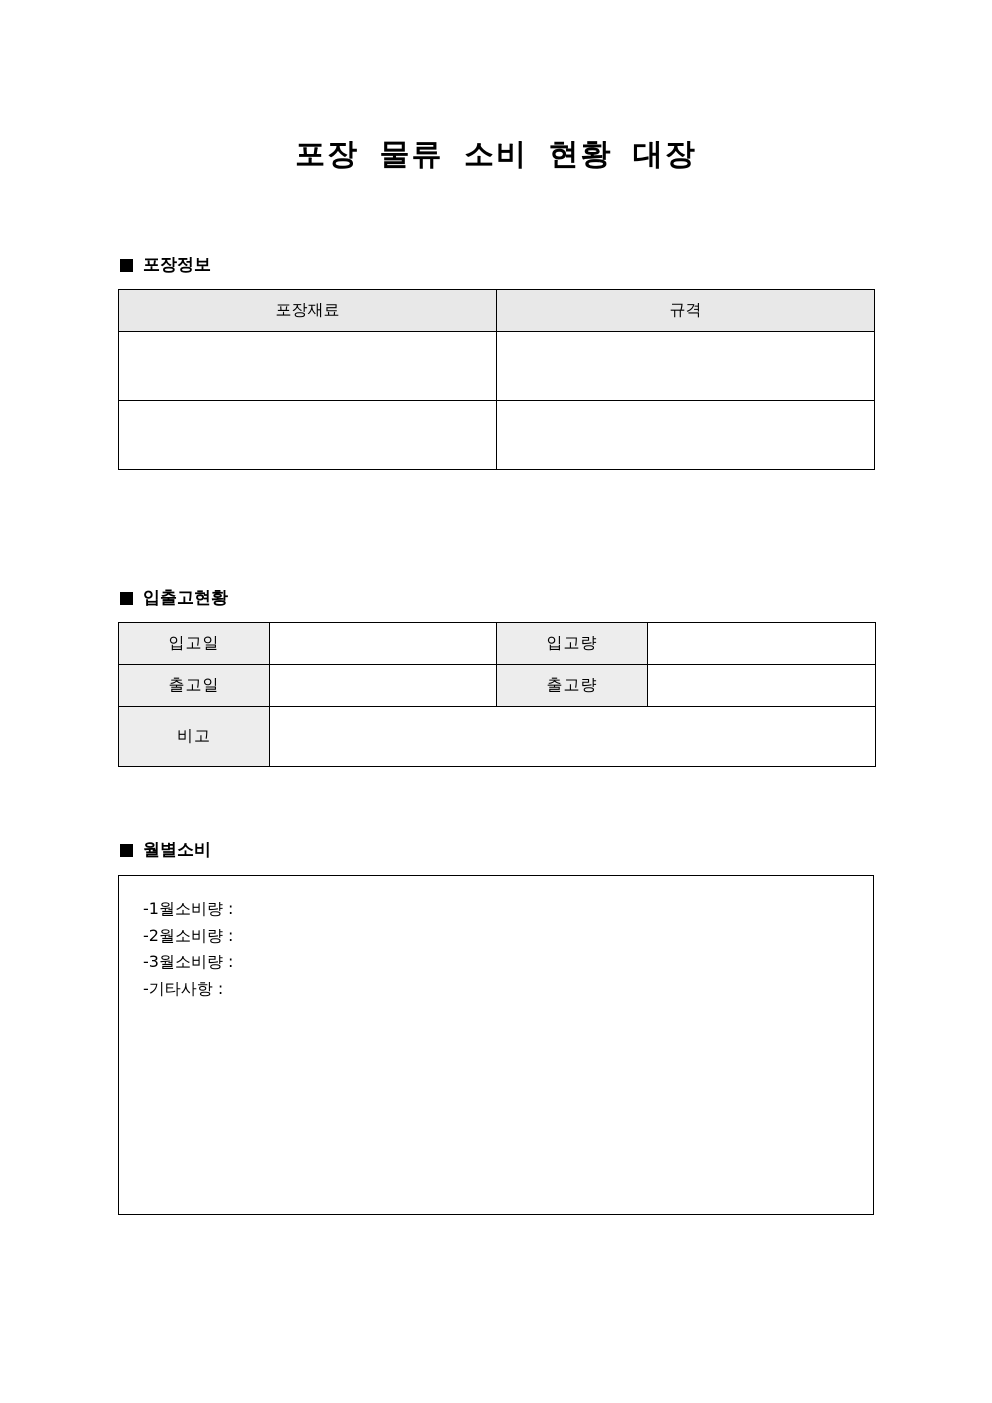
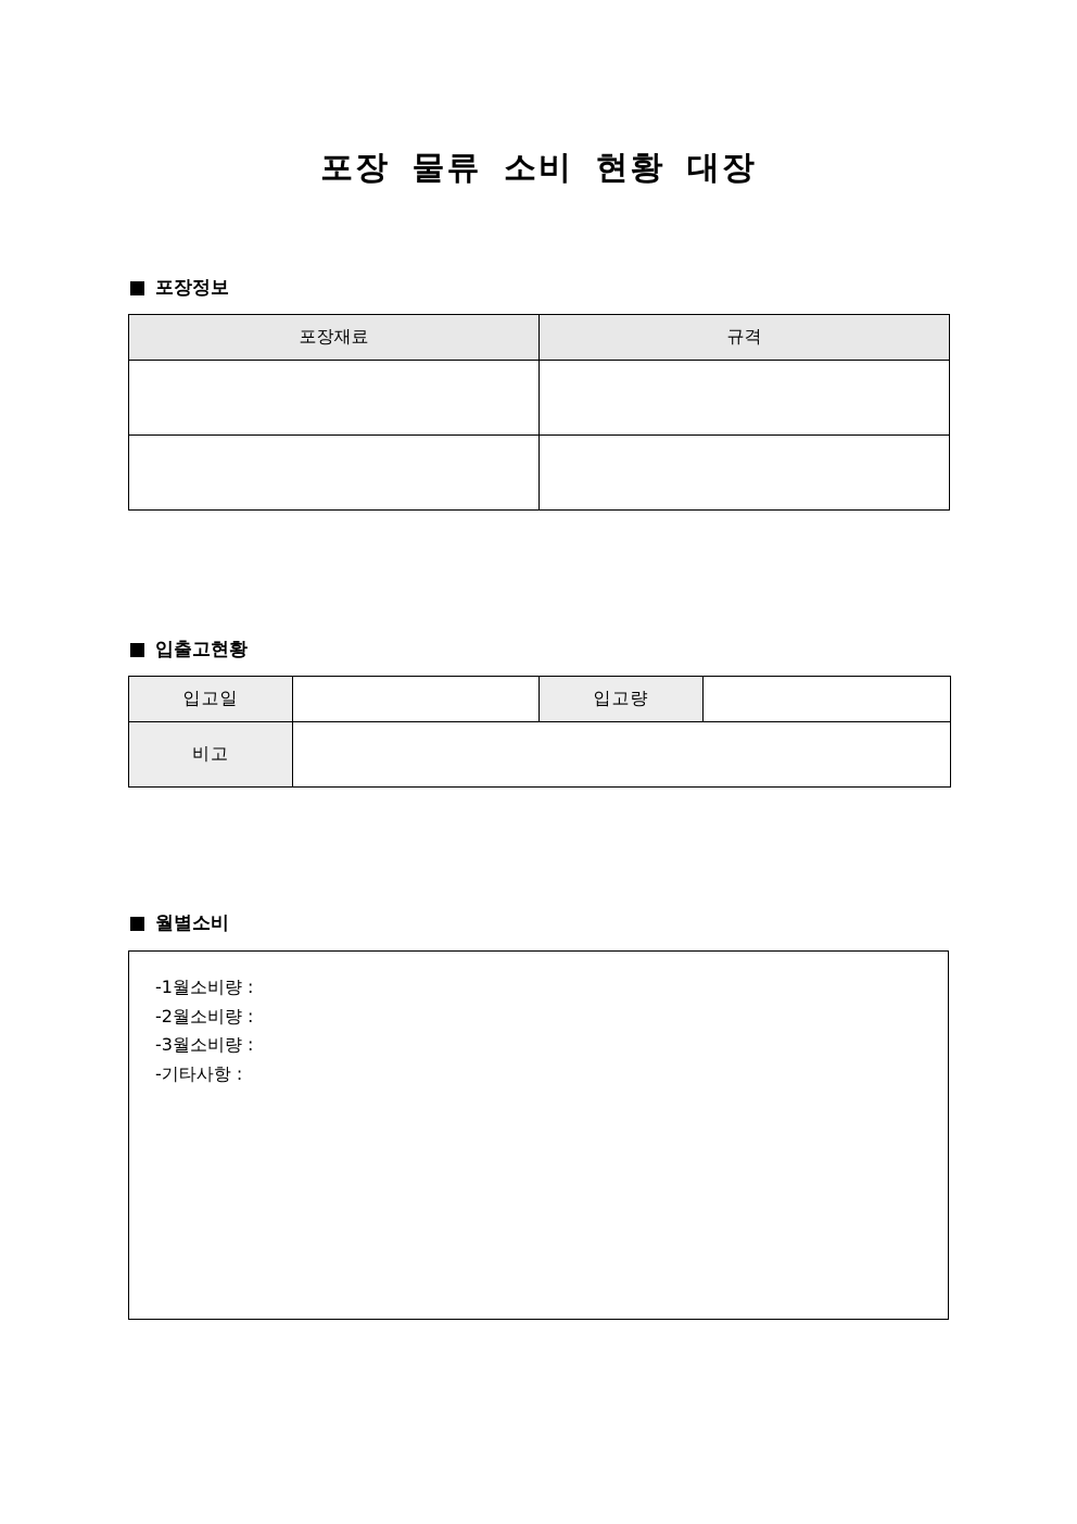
  포장 물류 소비 현황 대장
  포장정보
  포장재료	규격
  입출고현황
  입고일		입고량
- 출고일		출고량
  비고
  월별소비
  -1월소비량 :
  -2월소비량 :
  -3월소비량 :
  -기타사항 :
